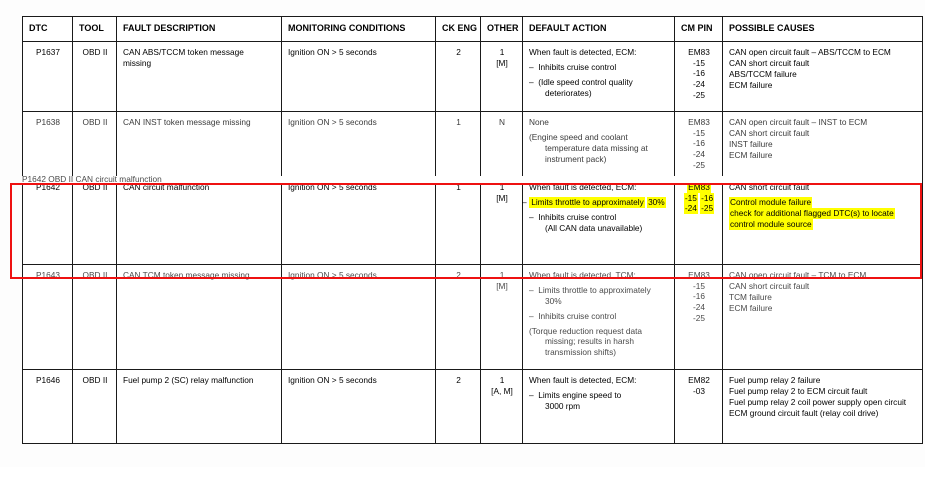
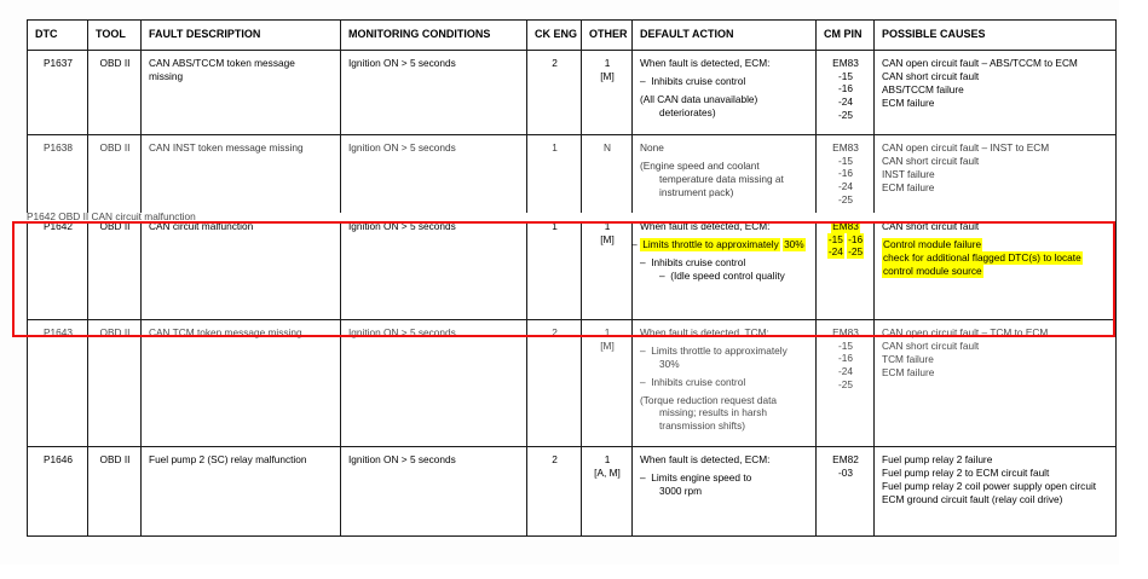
  DTC	TOOL	FAULT DESCRIPTION	MONITORING CONDITIONS	CK ENG	OTHER	DEFAULT ACTION	CM PIN	POSSIBLE CAUSES
- P1637	OBD II	CAN ABS/TCCM token message missing	Ignition ON > 5 seconds	2	1 [M]	When fault is detected, ECM: – Inhibits cruise control – (Idle speed control quality deteriorates)	EM83 -15 -16 -24 -25	CAN open circuit fault – ABS/TCCM to ECM CAN short circuit fault ABS/TCCM failure ECM failure
+ P1637	OBD II	CAN ABS/TCCM token message missing	Ignition ON > 5 seconds	2	1 [M]	When fault is detected, ECM: – Inhibits cruise control (All CAN data unavailable) deteriorates)	EM83 -15 -16 -24 -25	CAN open circuit fault – ABS/TCCM to ECM CAN short circuit fault ABS/TCCM failure ECM failure
  P1638	OBD II	CAN INST token message missing	Ignition ON > 5 seconds	1	N	None (Engine speed and coolant temperature data missing at instrument pack)	EM83 -15 -16 -24 -25	CAN open circuit fault – INST to ECM CAN short circuit fault INST failure ECM failure
- P1642	OBD II	CAN circuit malfunction	Ignition ON > 5 seconds	1	1 [M]	When fault is detected, ECM: – Limits throttle to approximately 30% – Inhibits cruise control (All CAN data unavailable)	EM83 -15 -16 -24 -25	CAN short circuit fault Control module failure check for additional flagged DTC(s) to locate control module source
+ P1642	OBD II	CAN circuit malfunction	Ignition ON > 5 seconds	1	1 [M]	When fault is detected, ECM: – Limits throttle to approximately 30% – Inhibits cruise control – (Idle speed control quality	EM83 -15 -16 -24 -25	CAN short circuit fault Control module failure check for additional flagged DTC(s) to locate control module source
  P1643	OBD II	CAN TCM token message missing	Ignition ON > 5 seconds	2	1 [M]	When fault is detected, TCM: – Limits throttle to approximately 30% – Inhibits cruise control (Torque reduction request data missing; results in harsh transmission shifts)	EM83 -15 -16 -24 -25	CAN open circuit fault – TCM to ECM CAN short circuit fault TCM failure ECM failure
  P1646	OBD II	Fuel pump 2 (SC) relay malfunction	Ignition ON > 5 seconds	2	1 [A, M]	When fault is detected, ECM: – Limits engine speed to 3000 rpm	EM82 -03	Fuel pump relay 2 failure Fuel pump relay 2 to ECM circuit fault Fuel pump relay 2 coil power supply open circuit ECM ground circuit fault (relay coil drive)
  P1642 OBD II CAN circuit malfunction
